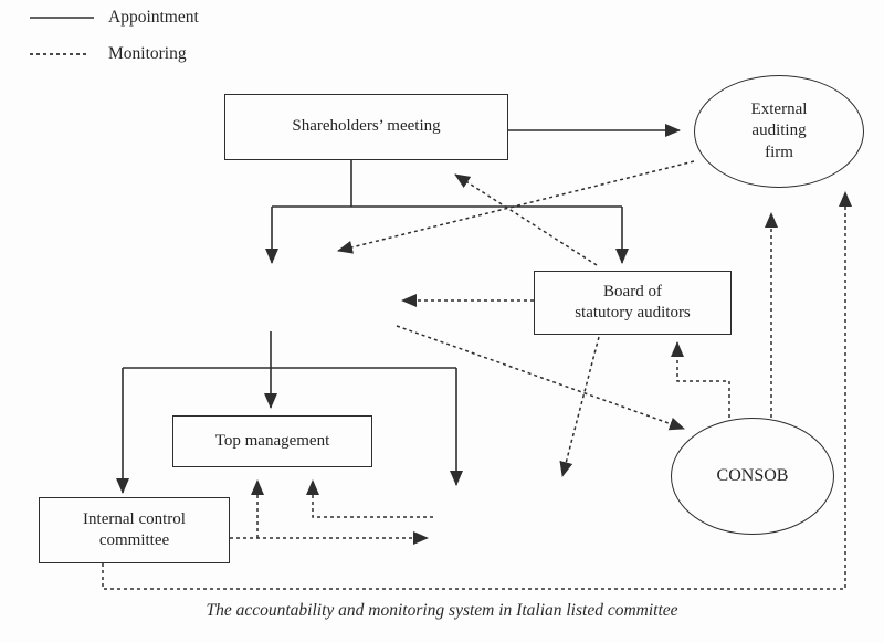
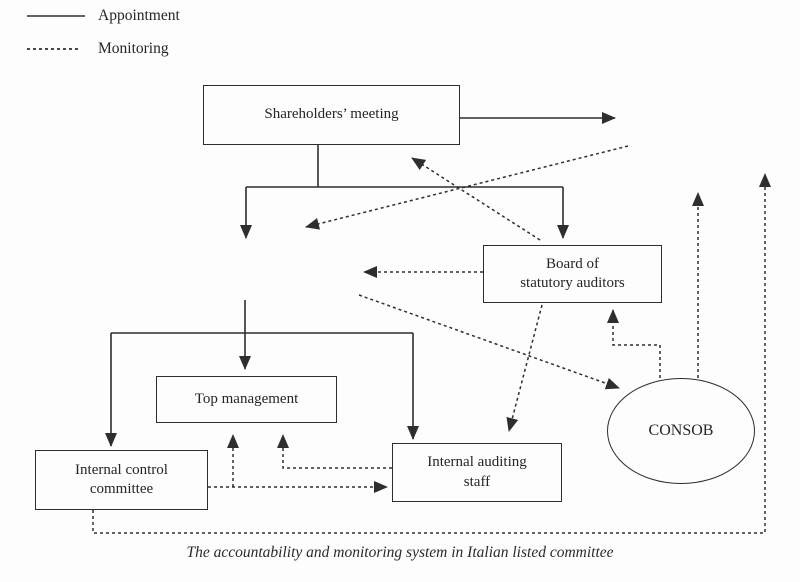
  Appointment
  Monitoring
  Shareholders’ meeting
- External
- auditing
- firm
  Board of
  statutory auditors
  Top management
  Internal control
  committee
+ Internal auditing
+ staff
  CONSOB
  The accountability and monitoring system in Italian listed committee
